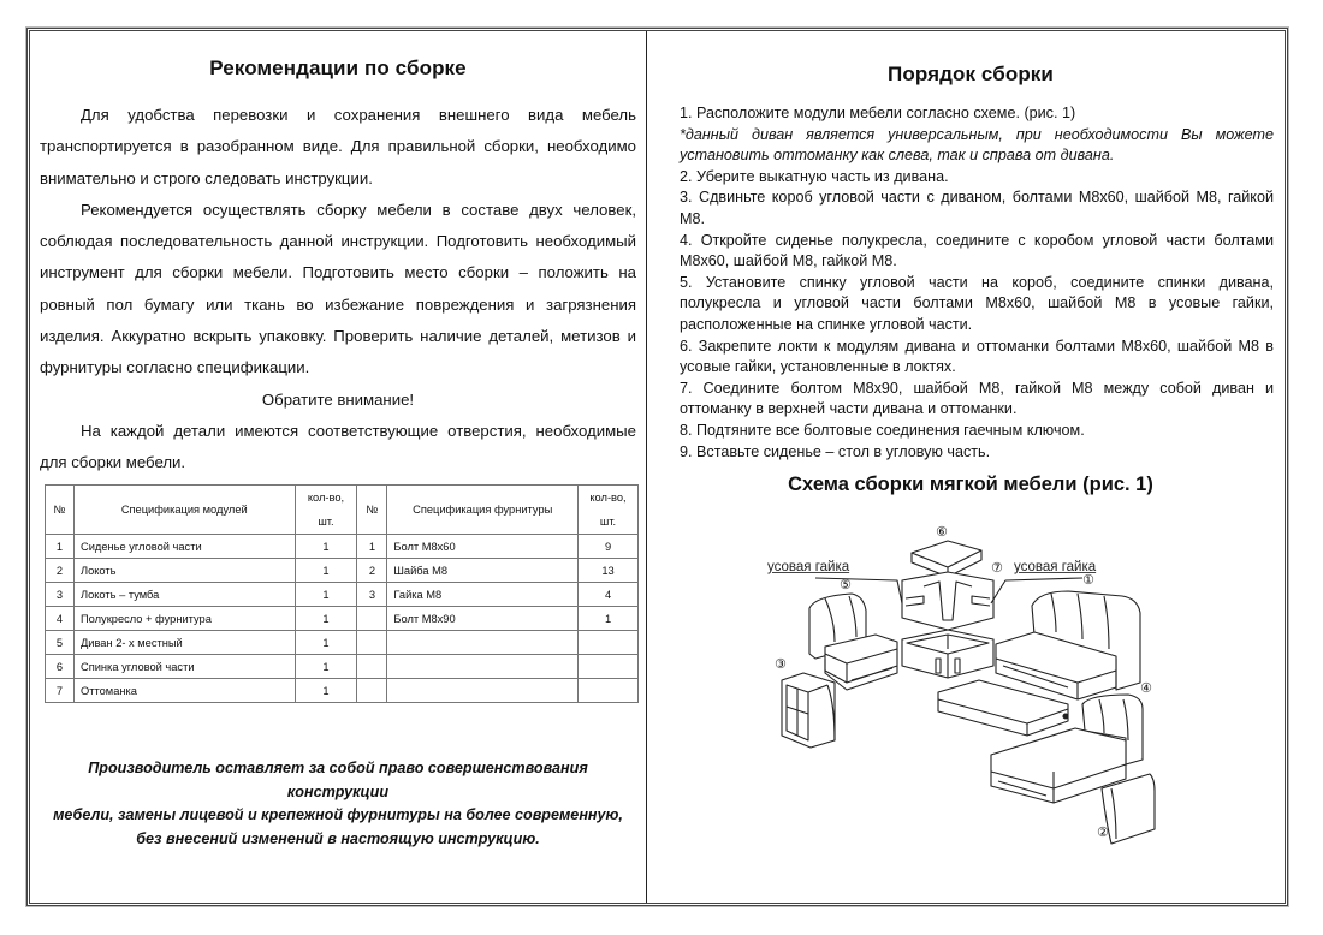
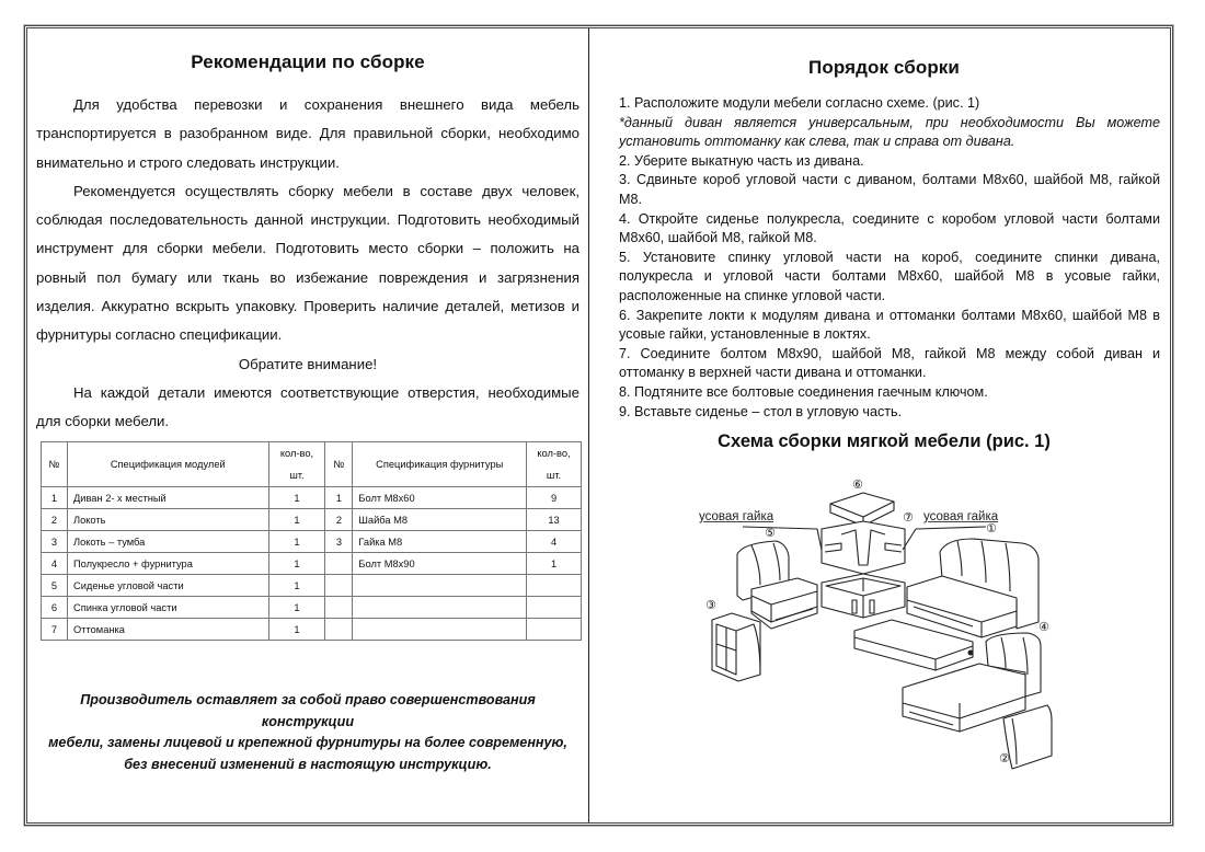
  Рекомендации по сборке
  Для удобства перевозки и сохранения внешнего вида мебель транспортируется в разобранном виде. Для правильной сборки, необходимо внимательно и строго следовать инструкции.
  Рекомендуется осуществлять сборку мебели в составе двух человек, соблюдая последовательность данной инструкции. Подготовить необходимый инструмент для сборки мебели. Подготовить место сборки – положить на ровный пол бумагу или ткань во избежание повреждения и загрязнения изделия. Аккуратно вскрыть упаковку. Проверить наличие деталей, метизов и фурнитуры согласно спецификации.
  Обратите внимание!
  На каждой детали имеются соответствующие отверстия, необходимые для сборки мебели.
  №	Спецификация модулей	кол-во, шт.	№	Спецификация фурнитуры	кол-во, шт.
- 1	Сиденье угловой части	1	1	Болт М8х60	9
+ 1	Диван 2- х местный	1	1	Болт М8х60	9
  2	Локоть	1	2	Шайба М8	13
  3	Локоть – тумба	1	3	Гайка М8	4
  4	Полукресло + фурнитура	1		Болт М8х90	1
- 5	Диван 2- х местный	1
+ 5	Сиденье угловой части	1
  6	Спинка угловой части	1
  7	Оттоманка	1
  Производитель оставляет за собой право совершенствования конструкции
  мебели, замены лицевой и крепежной фурнитуры на более современную,
  без внесений изменений в настоящую инструкцию.
  Порядок сборки
  1. Расположите модули мебели согласно схеме. (рис. 1)
  *данный диван является универсальным, при необходимости Вы можете установить оттоманку как слева, так и справа от дивана.
  2. Уберите выкатную часть из дивана.
  3. Сдвиньте короб угловой части с диваном, болтами М8х60, шайбой М8, гайкой М8.
  4. Откройте сиденье полукресла, соедините с коробом угловой части болтами М8х60, шайбой М8, гайкой М8.
  5. Установите спинку угловой части на короб, соедините спинки дивана, полукресла и угловой части болтами М8х60, шайбой М8 в усовые гайки, расположенные на спинке угловой части.
  6. Закрепите локти к модулям дивана и оттоманки болтами М8х60, шайбой М8 в усовые гайки, установленные в локтях.
  7. Соедините болтом М8х90, шайбой М8, гайкой М8 между собой диван и оттоманку в верхней части дивана и оттоманки.
  8. Подтяните все болтовые соединения гаечным ключом.
  9. Вставьте сиденье – стол в угловую часть.
  Схема сборки мягкой мебели (рис. 1)
  усовая гайка
  усовая гайка
  ①
  ②
  ③
  ④
  ⑤
  ⑥
  ⑦
